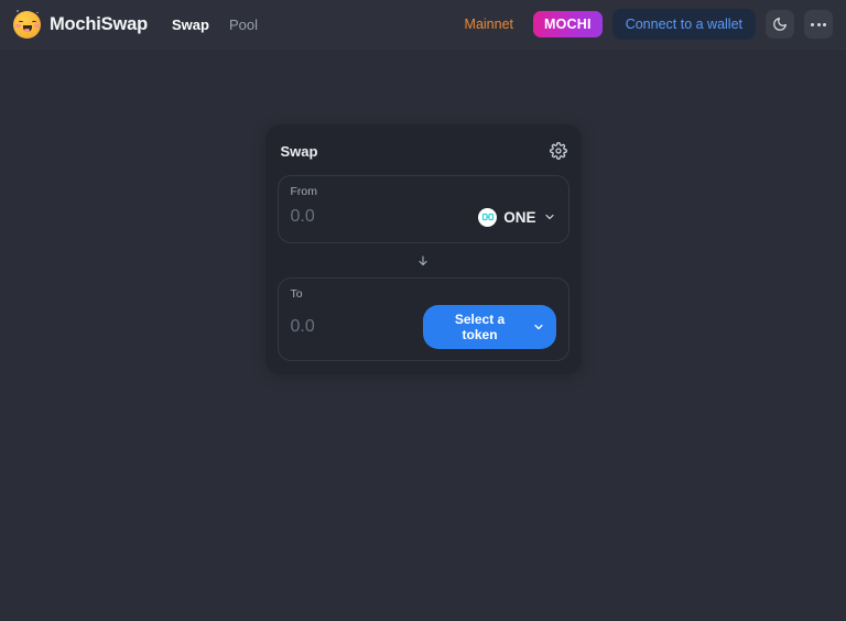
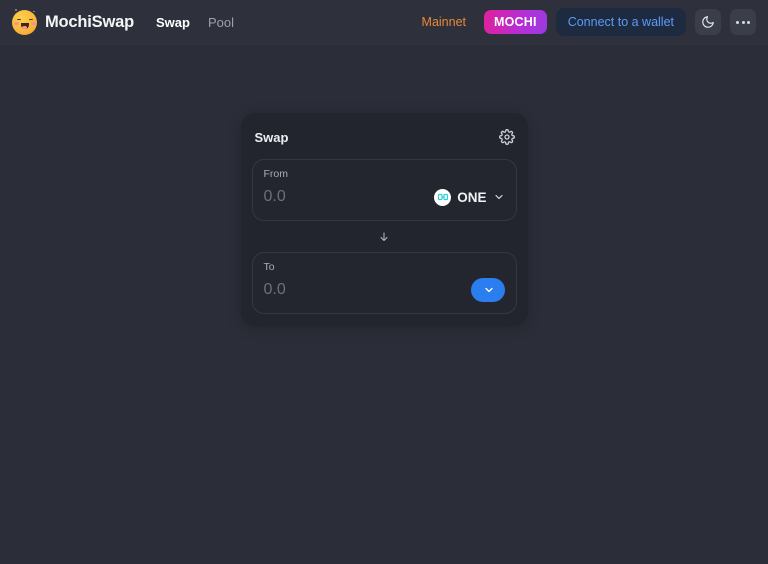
  MochiSwap
  Swap
  Pool
  Mainnet
  MOCHI
  Connect to a wallet
  Swap
  From
  0.0
  ONE
  To
  0.0
- Select a token
